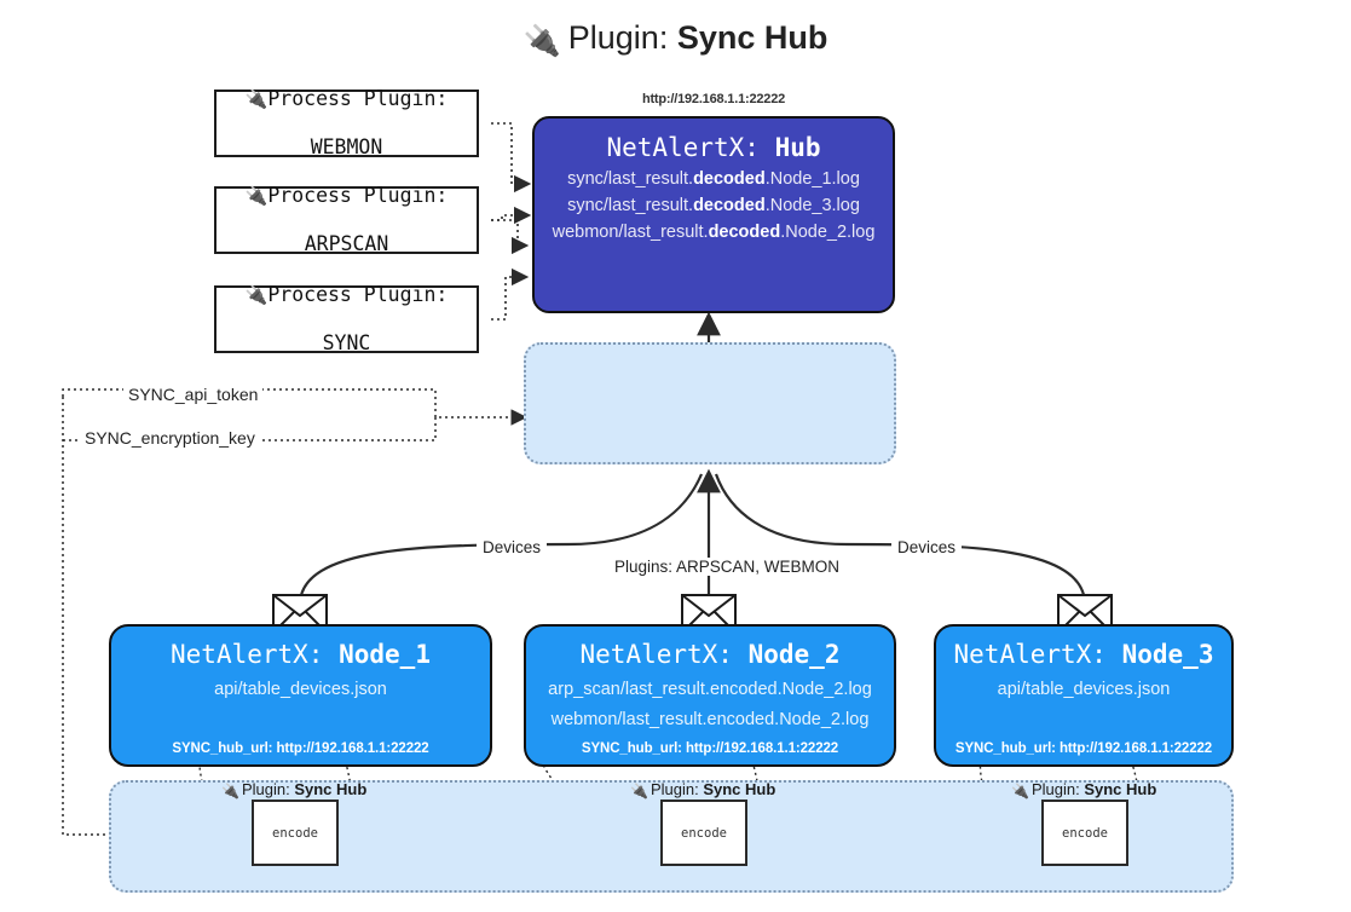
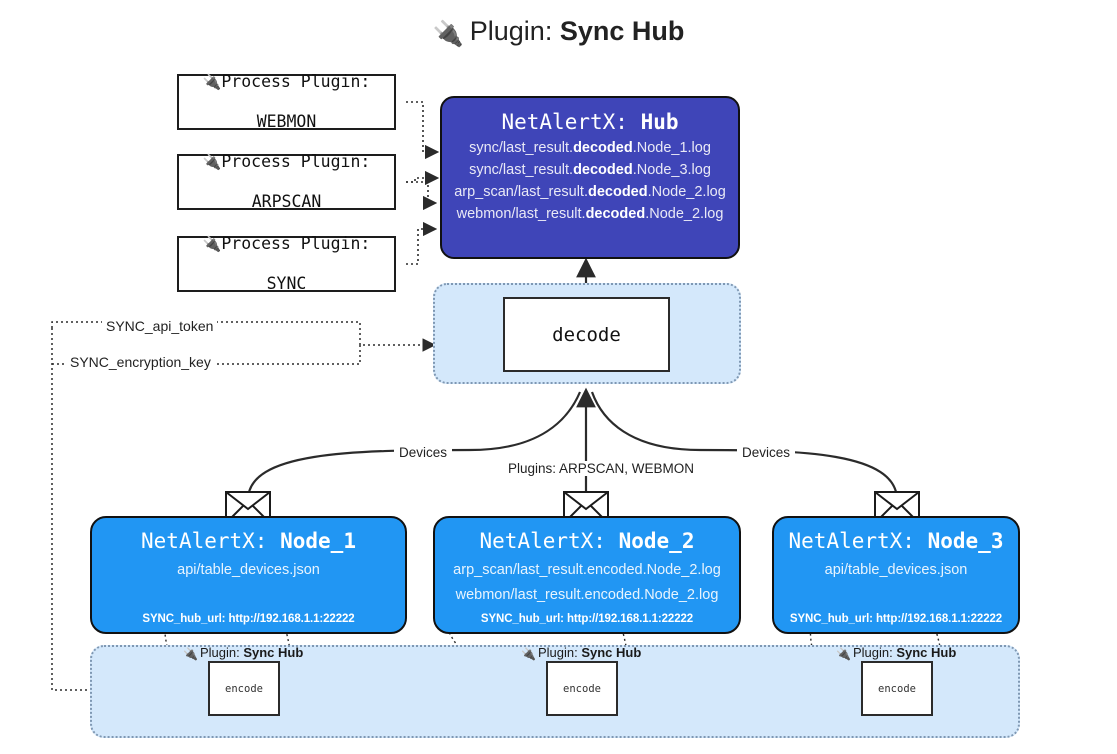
  🔌 Plugin: Sync Hub
  🔌Process Plugin:
  WEBMON
  🔌Process Plugin:
  ARPSCAN
  🔌Process Plugin:
  SYNC
- http://192.168.1.1:22222
  NetAlertX: Hub
  sync/last_result.decoded.Node_1.log
  sync/last_result.decoded.Node_3.log
+ arp_scan/last_result.decoded.Node_2.log
  webmon/last_result.decoded.Node_2.log
+ decode
  SYNC_api_token
  SYNC_encryption_key
  Devices
  Devices
  Plugins: ARPSCAN, WEBMON
  NetAlertX: Node_1
  api/table_devices.json
  SYNC_hub_url: http://192.168.1.1:22222
  NetAlertX: Node_2
  arp_scan/last_result.encoded.Node_2.log
  webmon/last_result.encoded.Node_2.log
  SYNC_hub_url: http://192.168.1.1:22222
  NetAlertX: Node_3
  api/table_devices.json
  SYNC_hub_url: http://192.168.1.1:22222
  🔌 Plugin: Sync Hub
  encode
  🔌 Plugin: Sync Hub
  encode
  🔌 Plugin: Sync Hub
  encode
